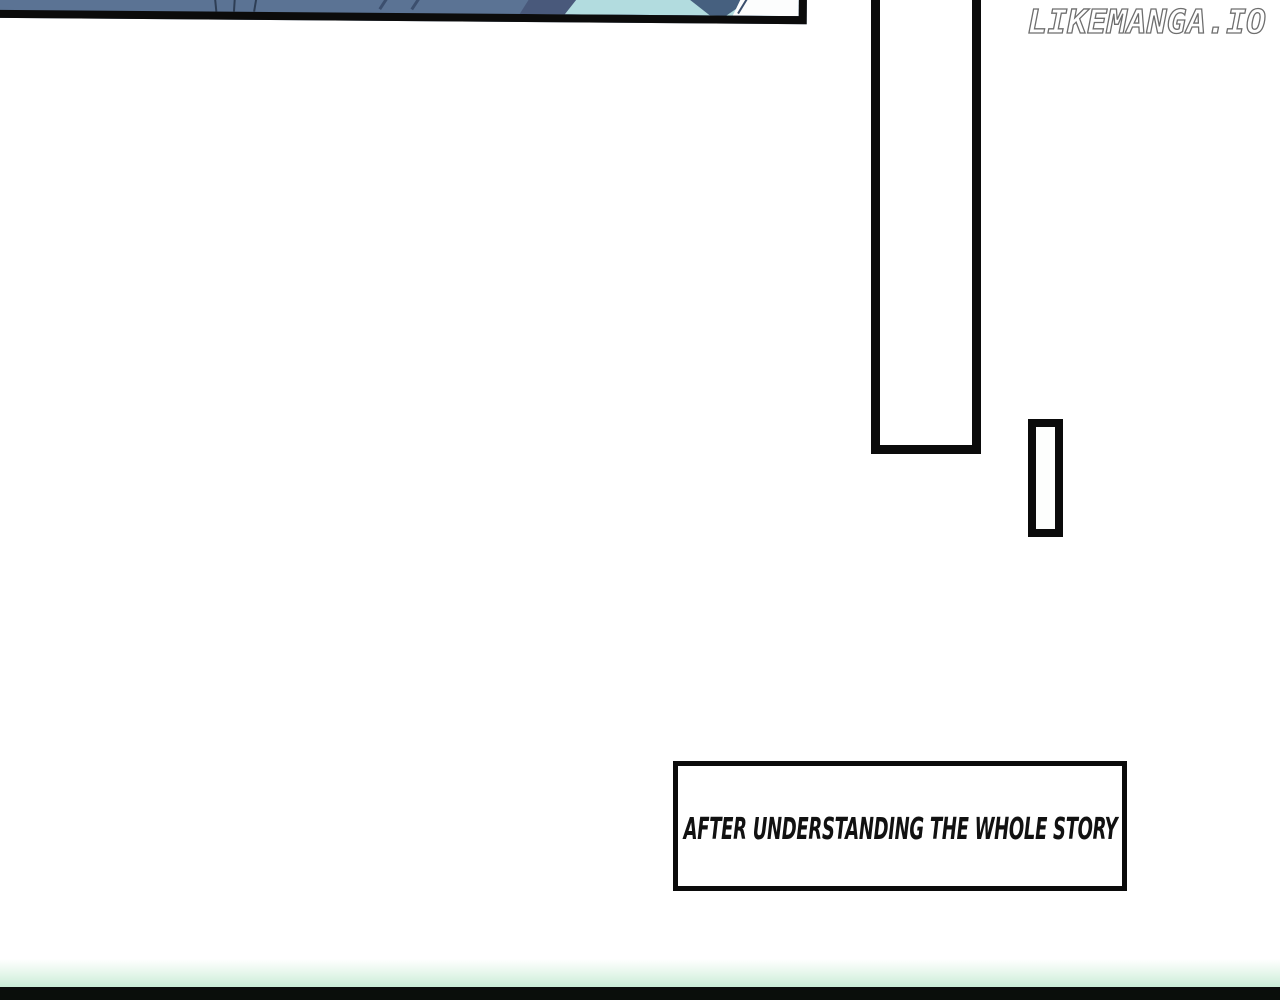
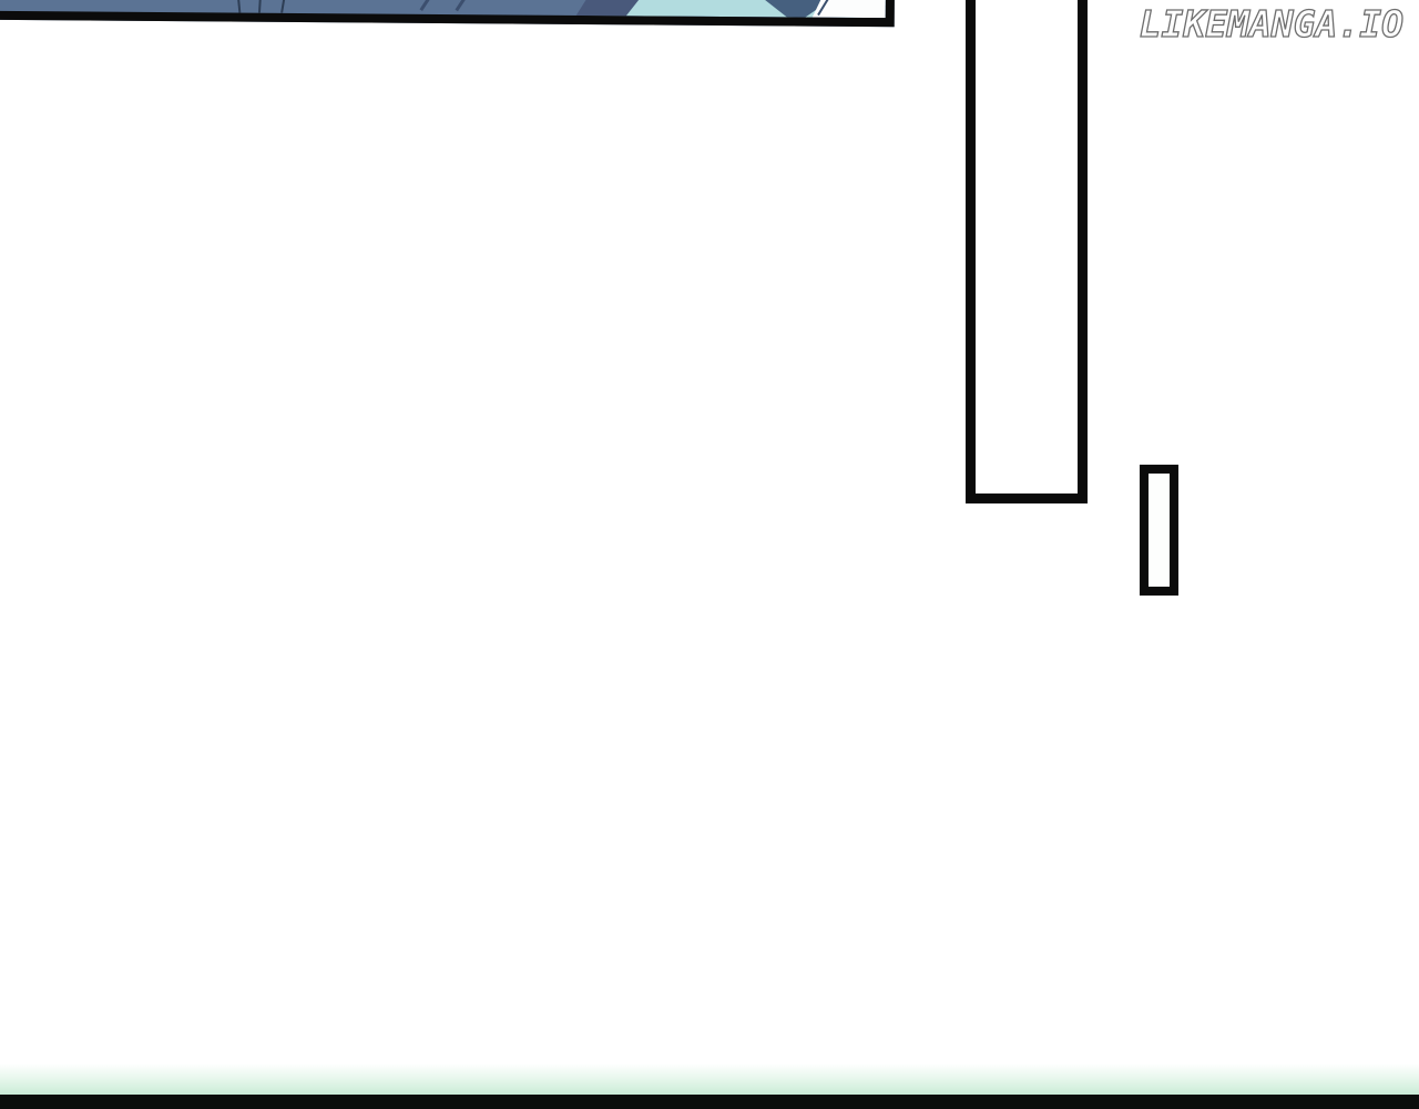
  LIKEMANGA.IO
- AFTER UNDERSTANDING THE WHOLE STORY
